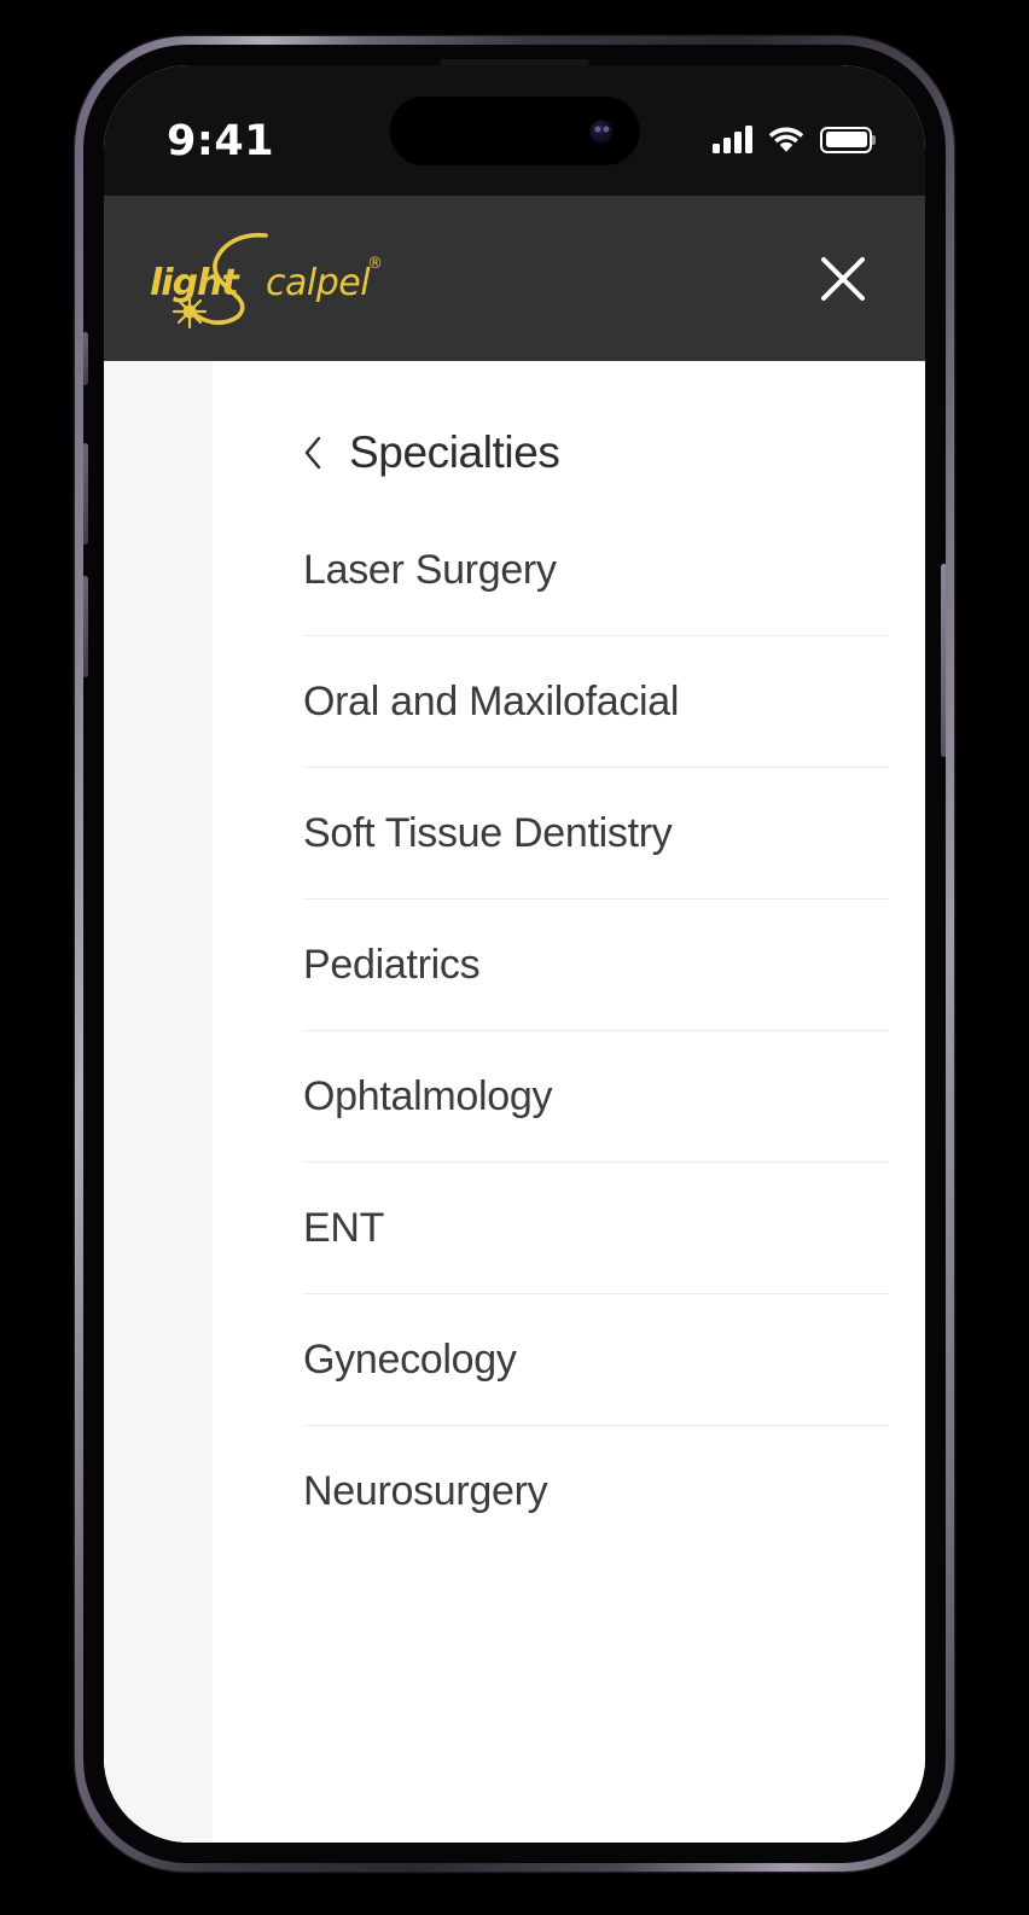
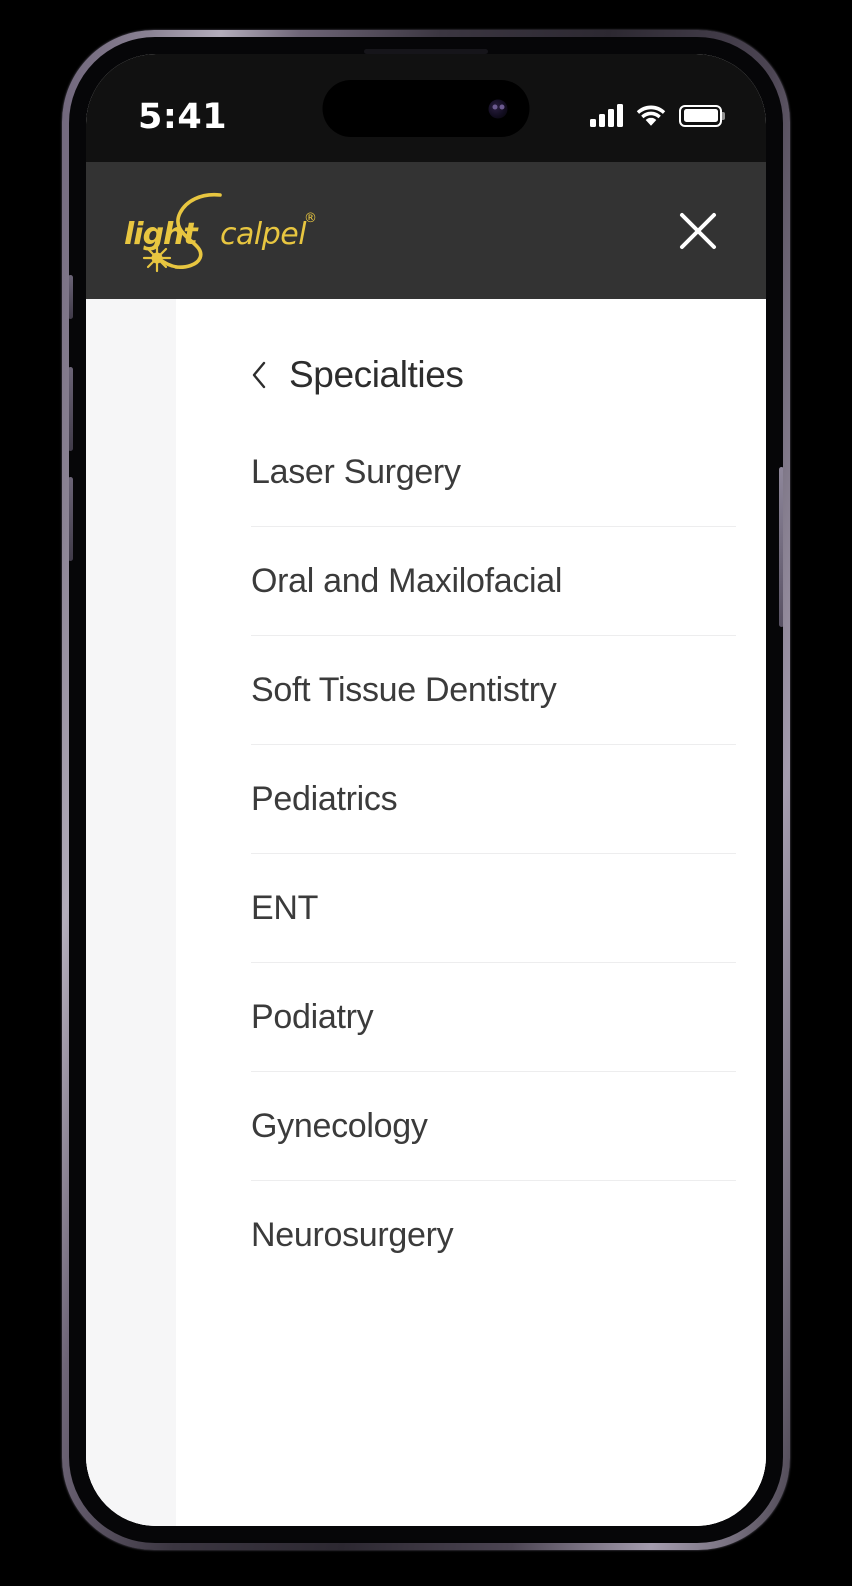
- 9:41
+ 5:41
  light
  calpel
  ®
  Specialties
  Laser Surgery
  Oral and Maxilofacial
  Soft Tissue Dentistry
  Pediatrics
- Ophtalmology
  ENT
+ Podiatry
  Gynecology
  Neurosurgery
